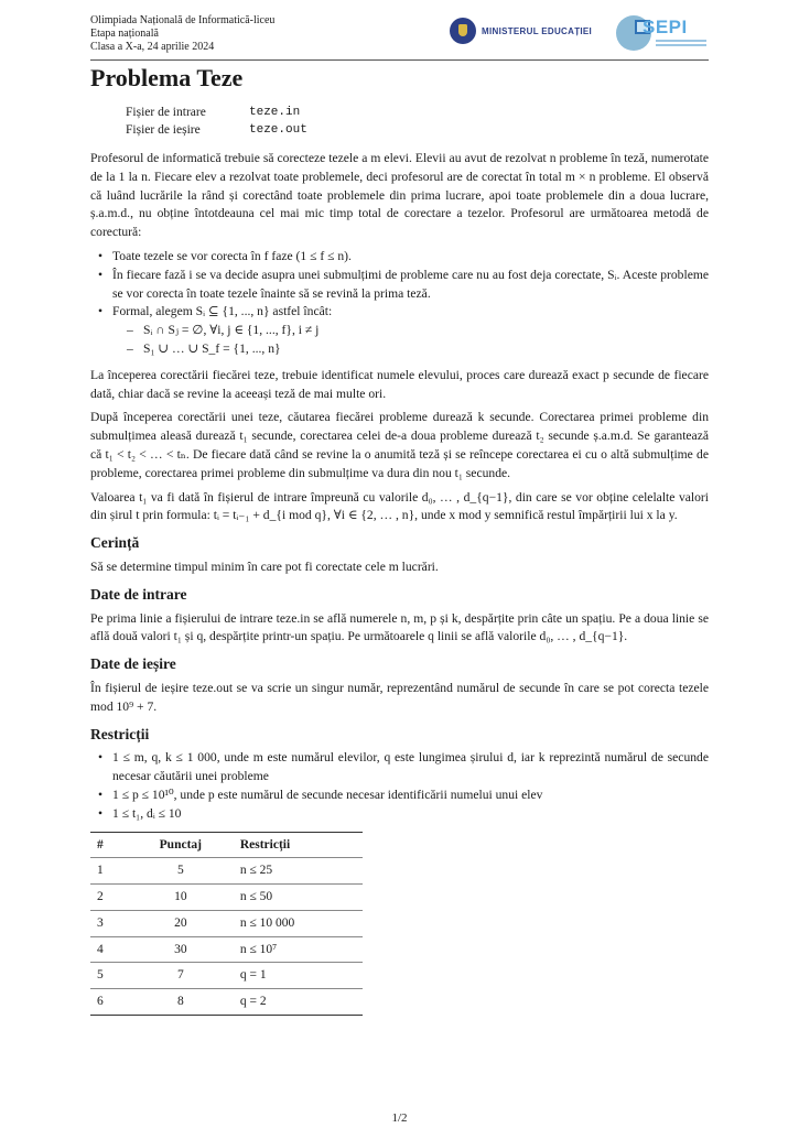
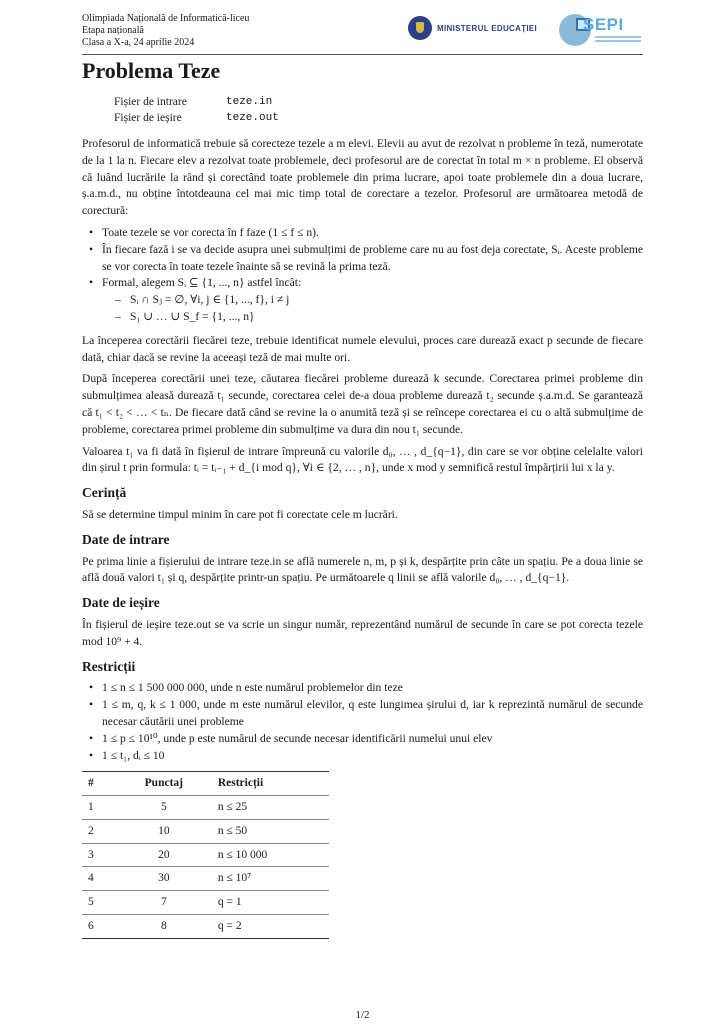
  Olimpiada Națională de Informatică-liceu
  Etapa națională
  Clasa a X-a, 24 aprilie 2024
  MINISTERUL EDUCAȚIEI
  SEPI
  Problema Teze
  Fișier de intrare
  teze.in
  Fișier de ieșire
  teze.out
  Profesorul de informatică trebuie să corecteze tezele a m elevi. Elevii au avut de rezolvat n probleme în teză, numerotate de la 1 la n. Fiecare elev a rezolvat toate problemele, deci profesorul are de corectat în total m × n probleme. El observă că luând lucrările la rând și corectând toate problemele din prima lucrare, apoi toate problemele din a doua lucrare, ș.a.m.d., nu obține întotdeauna cel mai mic timp total de corectare a tezelor. Profesorul are următoarea metodă de corectură:
  Toate tezele se vor corecta în f faze (1 ≤ f ≤ n).
  În fiecare fază i se va decide asupra unei submulțimi de probleme care nu au fost deja corectate, Sᵢ. Aceste probleme se vor corecta în toate tezele înainte să se revină la prima teză.
  Formal, alegem Sᵢ ⊆ {1, ..., n} astfel încât:
  Sᵢ ∩ Sⱼ = ∅, ∀i, j ∈ {1, ..., f}, i ≠ j
  S₁ ∪ … ∪ S_f = {1, ..., n}
  La începerea corectării fiecărei teze, trebuie identificat numele elevului, proces care durează exact p secunde de fiecare dată, chiar dacă se revine la aceeași teză de mai multe ori.
  După începerea corectării unei teze, căutarea fiecărei probleme durează k secunde. Corectarea primei probleme din submulțimea aleasă durează t₁ secunde, corectarea celei de-a doua probleme durează t₂ secunde ș.a.m.d. Se garantează că t₁ < t₂ < … < tₙ. De fiecare dată când se revine la o anumită teză și se reîncepe corectarea ei cu o altă submulțime de probleme, corectarea primei probleme din submulțime va dura din nou t₁ secunde.
  Valoarea t₁ va fi dată în fișierul de intrare împreună cu valorile d₀, … , d_{q−1}, din care se vor obține celelalte valori din șirul t prin formula: tᵢ = tᵢ₋₁ + d_{i mod q}, ∀i ∈ {2, … , n}, unde x mod y semnifică restul împărțirii lui x la y.
  Cerință
  Să se determine timpul minim în care pot fi corectate cele m lucrări.
  Date de intrare
  Pe prima linie a fișierului de intrare teze.in se află numerele n, m, p și k, despărțite prin câte un spațiu. Pe a doua linie se află două valori t₁ și q, despărțite printr-un spațiu. Pe următoarele q linii se află valorile d₀, … , d_{q−1}.
  Date de ieșire
- În fișierul de ieșire teze.out se va scrie un singur număr, reprezentând numărul de secunde în care se pot corecta tezele mod 10⁹ + 7.
+ În fișierul de ieșire teze.out se va scrie un singur număr, reprezentând numărul de secunde în care se pot corecta tezele mod 10⁹ + 4.
  Restricții
+ 1 ≤ n ≤ 1 500 000 000, unde n este numărul problemelor din teze
  1 ≤ m, q, k ≤ 1 000, unde m este numărul elevilor, q este lungimea șirului d, iar k reprezintă numărul de secunde necesar căutării unei probleme
  1 ≤ p ≤ 10¹⁰, unde p este numărul de secunde necesar identificării numelui unui elev
  1 ≤ t₁, dᵢ ≤ 10
  #	Punctaj	Restricții
  1	5	n ≤ 25
  2	10	n ≤ 50
  3	20	n ≤ 10 000
  4	30	n ≤ 10⁷
  5	7	q = 1
  6	8	q = 2
  1/2
